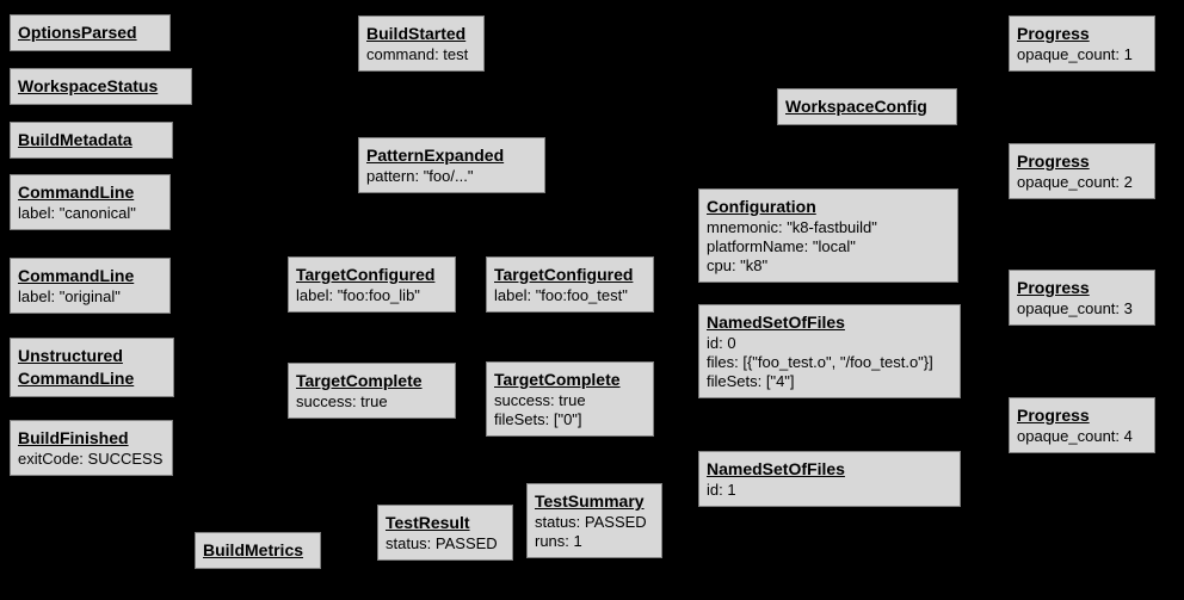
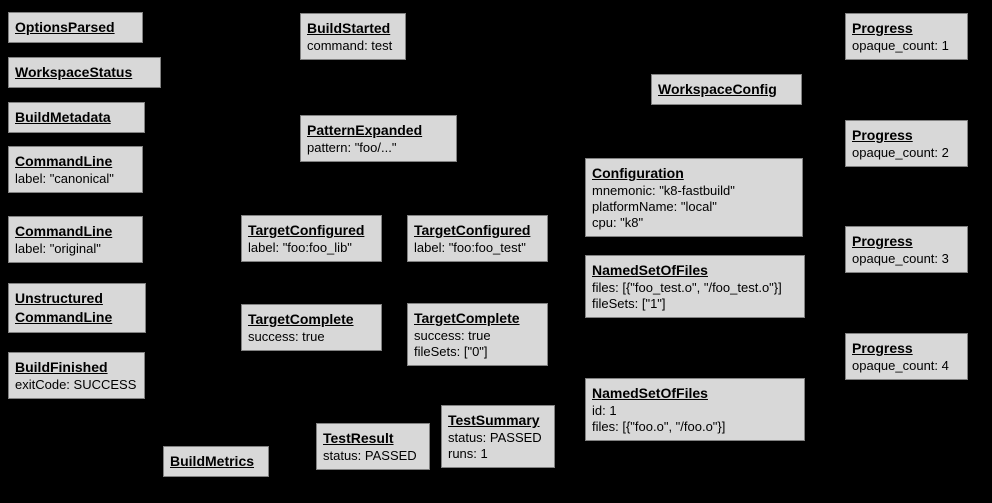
  OptionsParsed
  WorkspaceStatus
  BuildMetadata
  CommandLine
  label: "canonical"
  CommandLine
  label: "original"
  Unstructured
  CommandLine
  BuildFinished
  exitCode: SUCCESS
  BuildMetrics
  BuildStarted
  command: test
  PatternExpanded
  pattern: "foo/..."
  TargetConfigured
  label: "foo:foo_lib"
  TargetConfigured
  label: "foo:foo_test"
  TargetComplete
  success: true
  TargetComplete
  success: true
  fileSets: ["0"]
  TestResult
  status: PASSED
  TestSummary
  status: PASSED
  runs: 1
  WorkspaceConfig
  Configuration
  mnemonic: "k8-fastbuild"
  platformName: "local"
  cpu: "k8"
  NamedSetOfFiles
- id: 0
  files: [{"foo_test.o", "/foo_test.o"}]
- fileSets: ["4"]
+ fileSets: ["1"]
  NamedSetOfFiles
  id: 1
+ files: [{"foo.o", "/foo.o"}]
  Progress
  opaque_count: 1
  Progress
  opaque_count: 2
  Progress
  opaque_count: 3
  Progress
  opaque_count: 4
